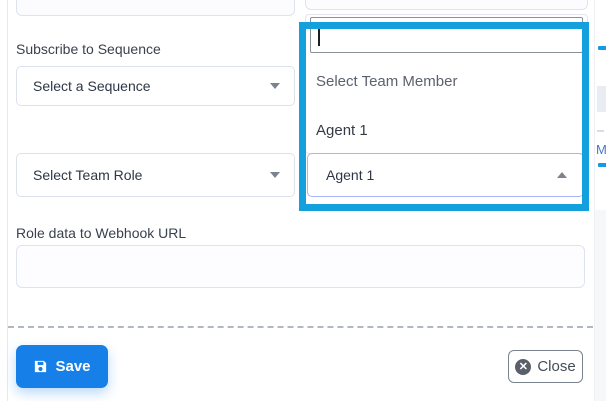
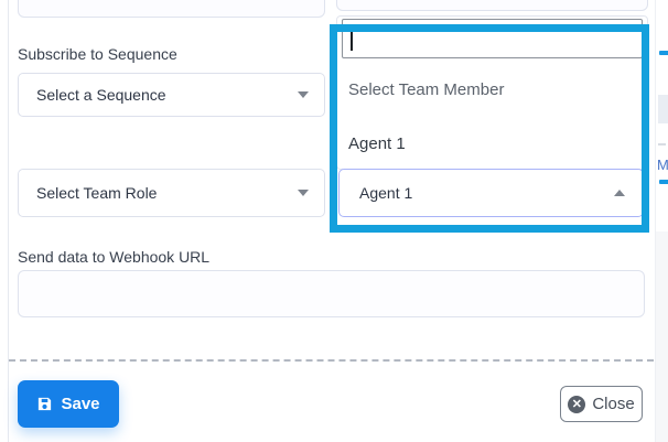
  M
  Subscribe to Sequence
  Select a Sequence
  Select Team Role
  Select Team Member
  Agent 1
  Agent 1
- Role data to Webhook URL
+ Send data to Webhook URL
  Save
  ✕
  Close
